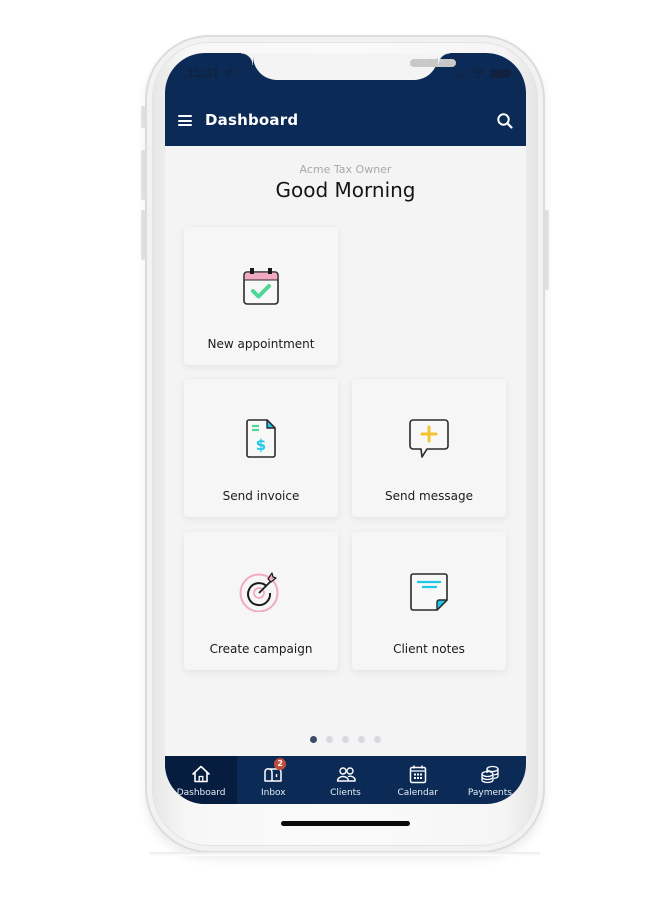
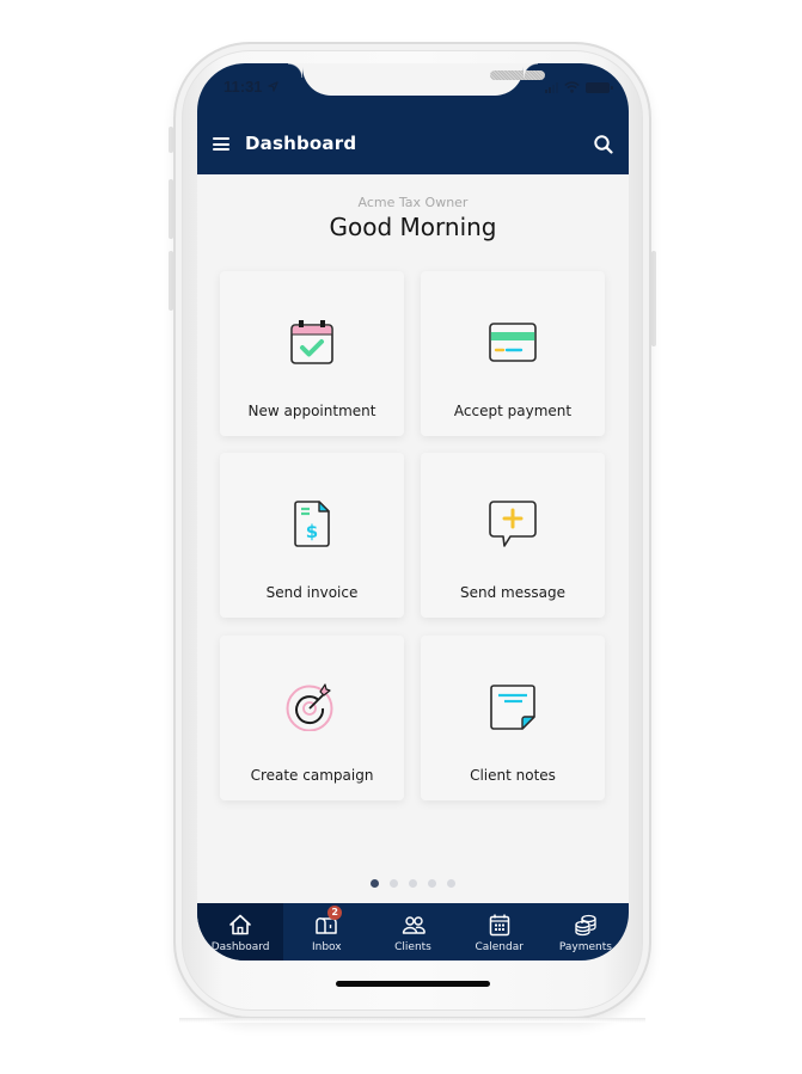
  Dashboard
  Acme Tax Owner
  Good Morning
  New appointment
+ Accept payment
  $
  Send invoice
  Send message
  Create campaign
  Client notes
  Dashboard
  2
  Inbox
  Clients
  Calendar
  Payments
